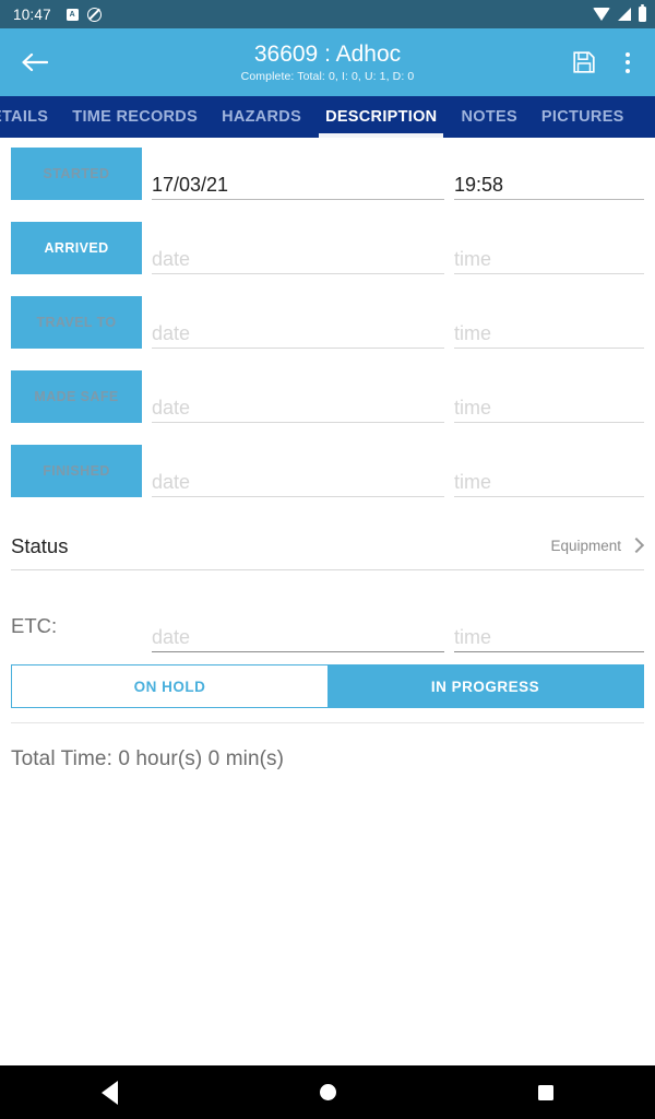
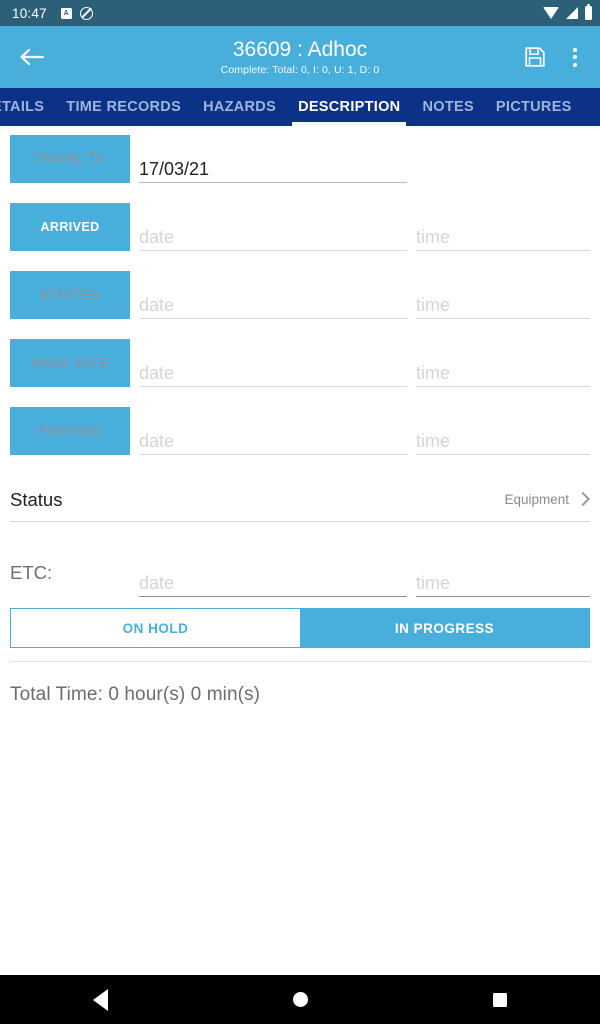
  10:47
  36609 : Adhoc
  Complete: Total: 0, I: 0, U: 1, D: 0
  TAILS
  TIME RECORDS
  HAZARDS
  DESCRIPTION
  NOTES
  PICTURES
- STARTED
+ TRAVEL TO
  17/03/21
- 19:58
  ARRIVED
  date
  time
- TRAVEL TO
+ STARTED
  date
  time
  MADE SAFE
  date
  time
  FINISHED
  date
  time
  Status
  Equipment
  ETC:
  date
  time
  ON HOLD
  IN PROGRESS
  Total Time: 0 hour(s) 0 min(s)
